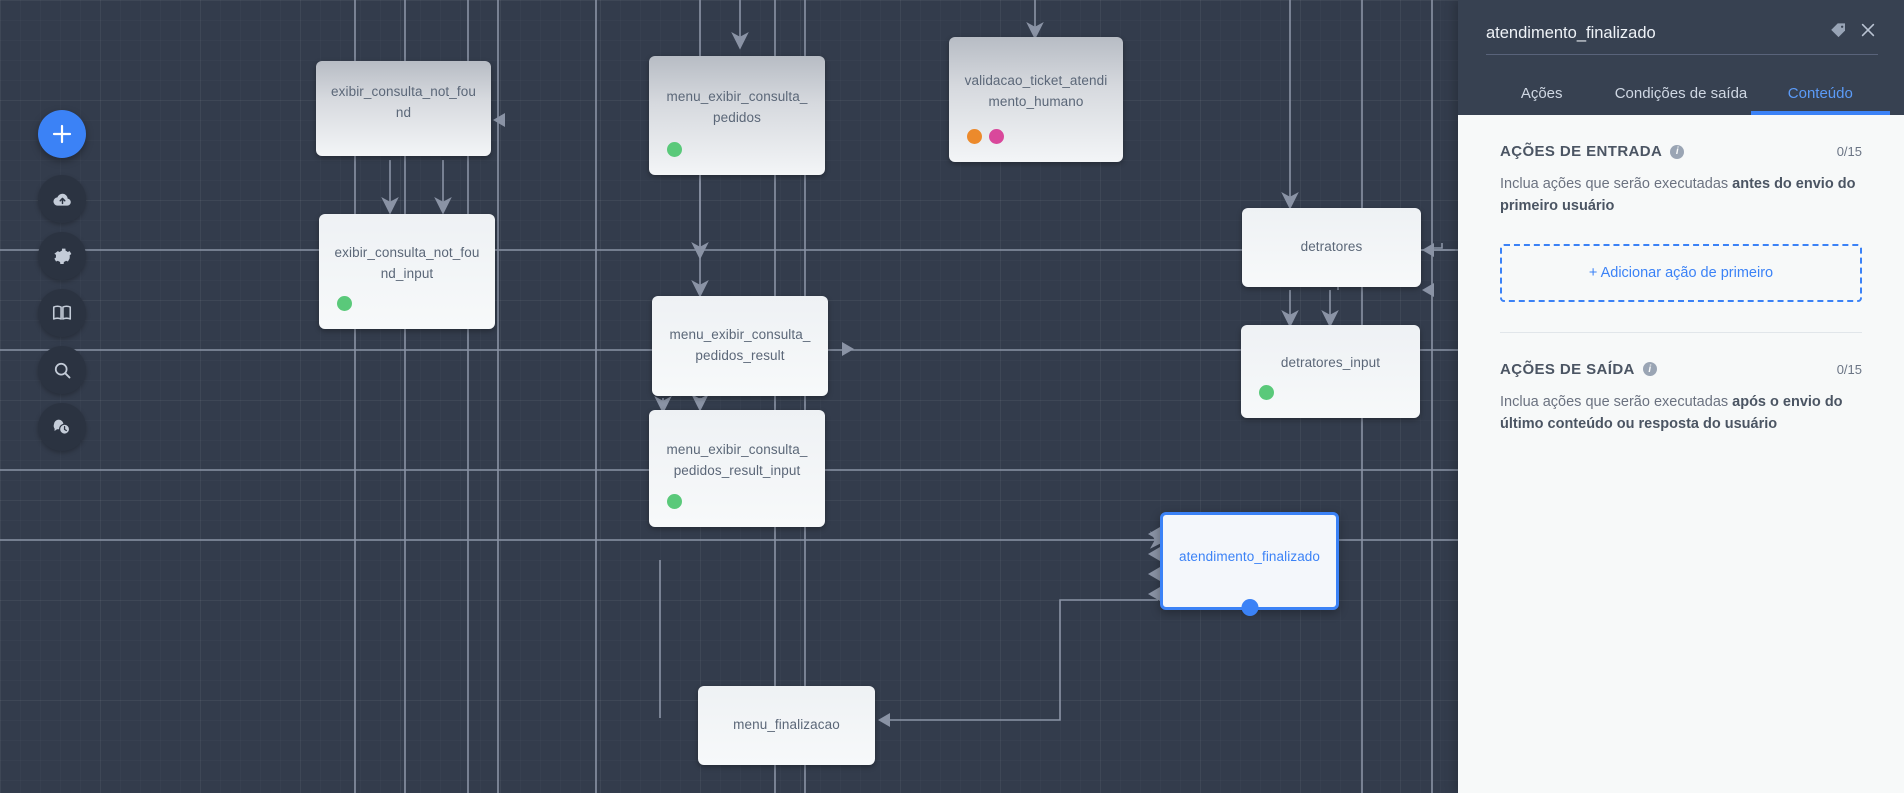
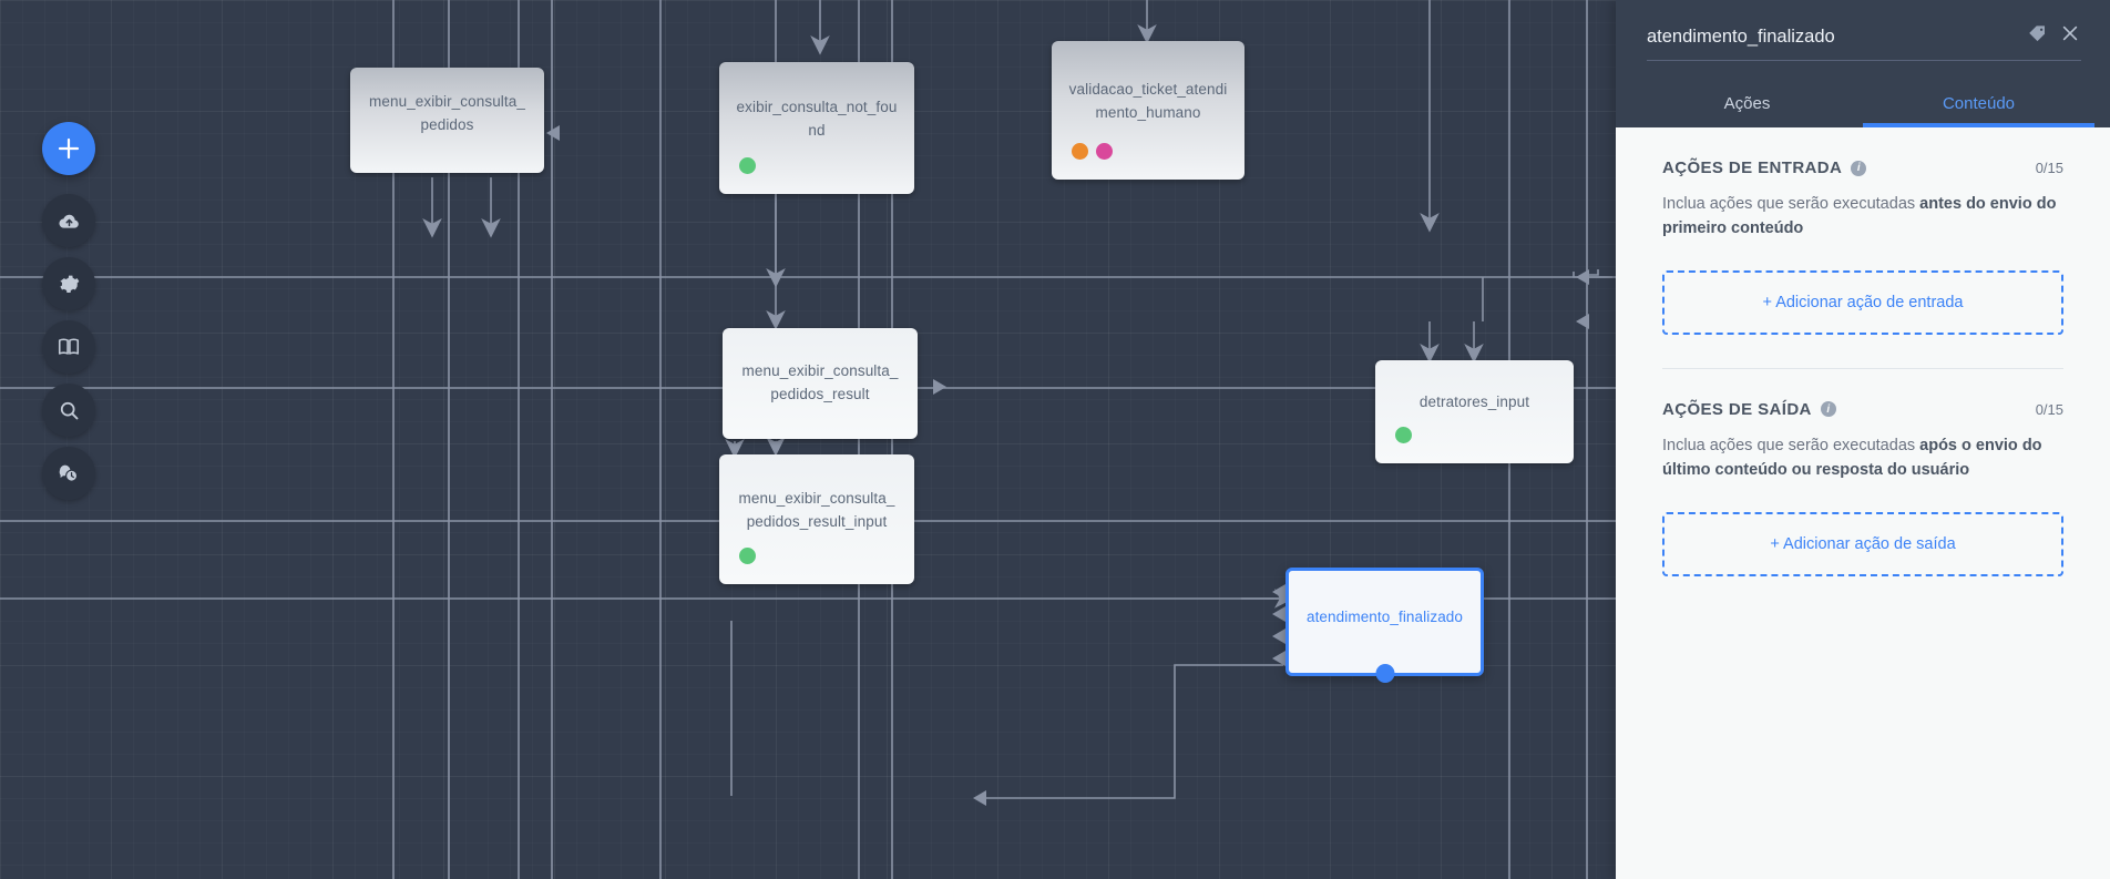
- exibir_consulta_not_found
+ menu_exibir_consulta_pedidos
- exibir_consulta_not_found_input
- menu_exibir_consulta_pedidos
+ exibir_consulta_not_found
  menu_exibir_consulta_pedidos_result
  menu_exibir_consulta_pedidos_result_input
  validacao_ticket_atendimento_humano
- detratores
  detratores_input
  atendimento_finalizado
- menu_finalizacao
  atendimento_finalizado
  Ações
- Condições de saída
  Conteúdo
  AÇÕES DE ENTRADA
  i
  0/15
- Inclua ações que serão executadas antes do envio do primeiro usuário
+ Inclua ações que serão executadas antes do envio do primeiro conteúdo
- + Adicionar ação de primeiro
+ + Adicionar ação de entrada
  AÇÕES DE SAÍDA
  i
  0/15
  Inclua ações que serão executadas após o envio do último conteúdo ou resposta do usuário
+ + Adicionar ação de saída
